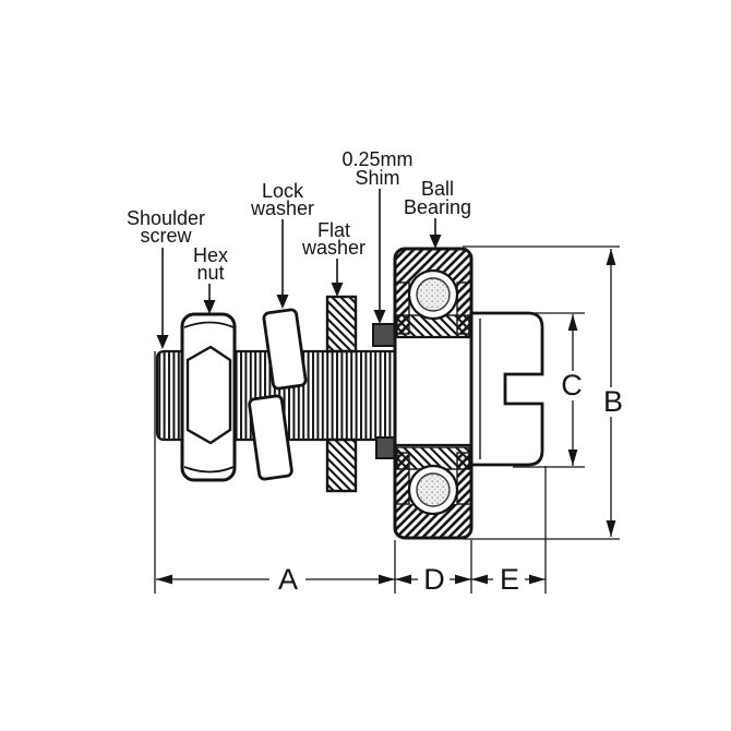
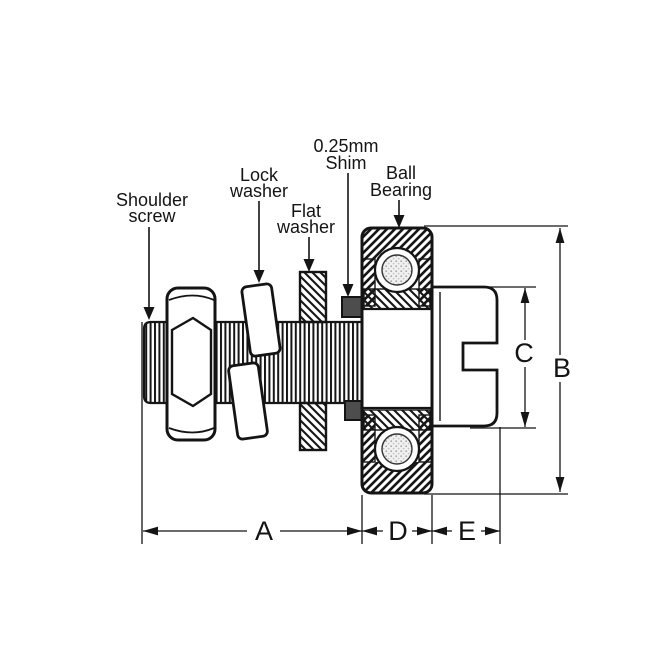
  Shoulder
  screw
- Hex
- nut
  Lock
  washer
  Flat
  washer
  0.25mm
  Shim
  Ball
  Bearing
  A
  D
  E
  B
  C
